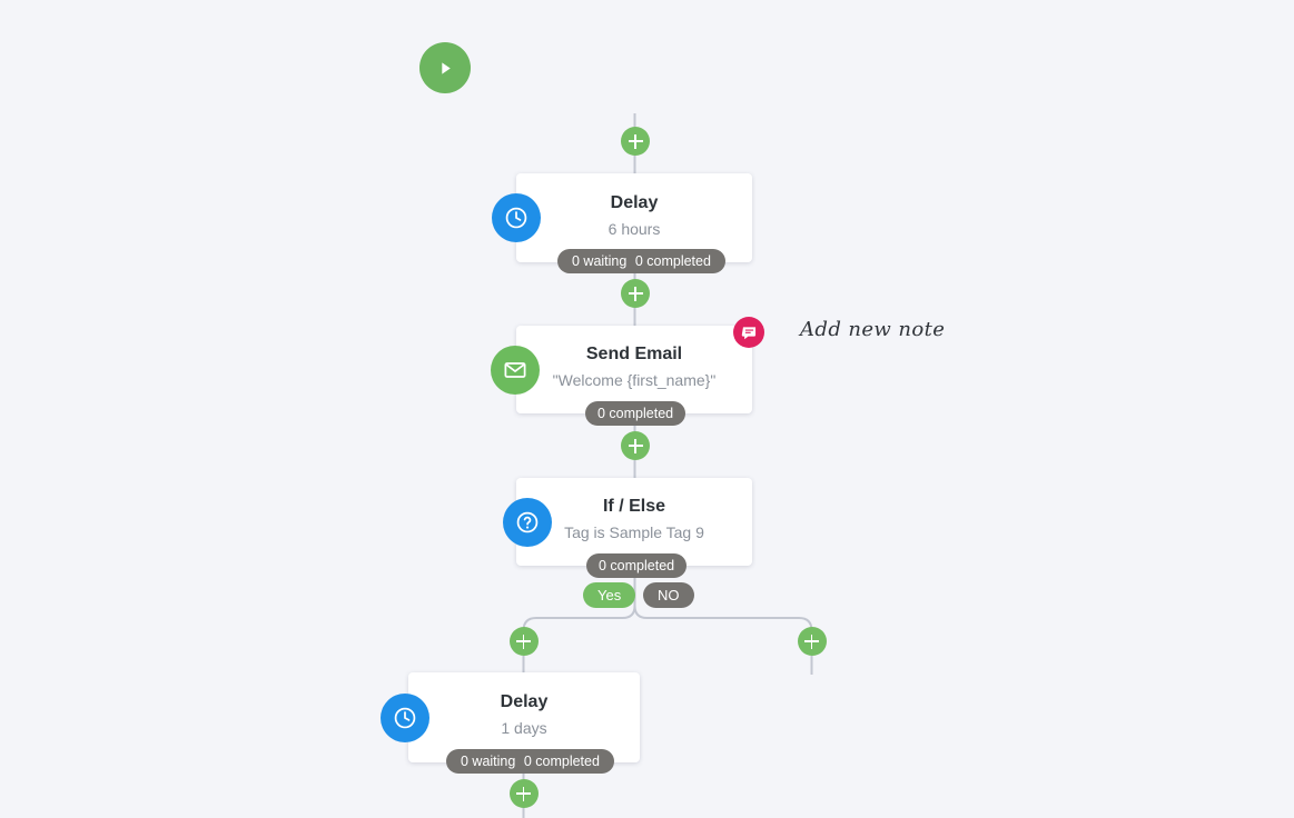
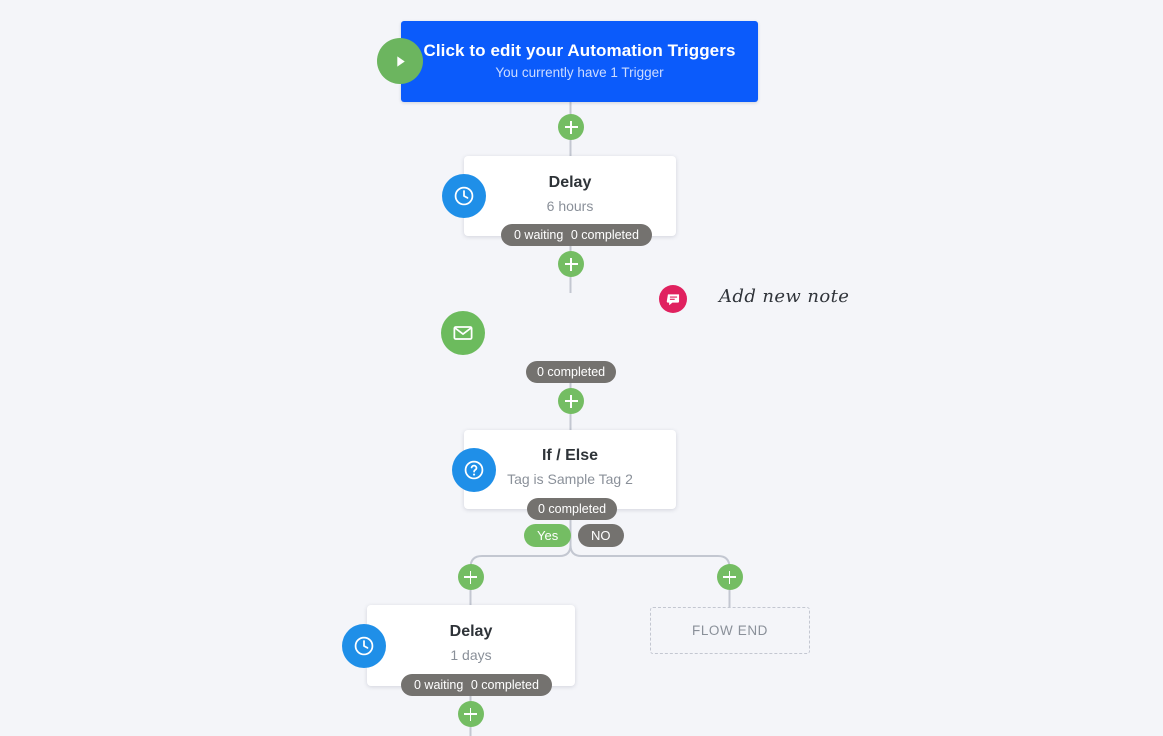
+ Click to edit your Automation Triggers
+ You currently have 1 Trigger
  Delay
  6 hours
  0 waiting 0 completed
- Send Email
- "Welcome {first_name}"
  0 completed
  Add new note
  If / Else
- Tag is Sample Tag 9
+ Tag is Sample Tag 2
  0 completed
  Yes
  NO
  Delay
  1 days
  0 waiting 0 completed
+ FLOW END
